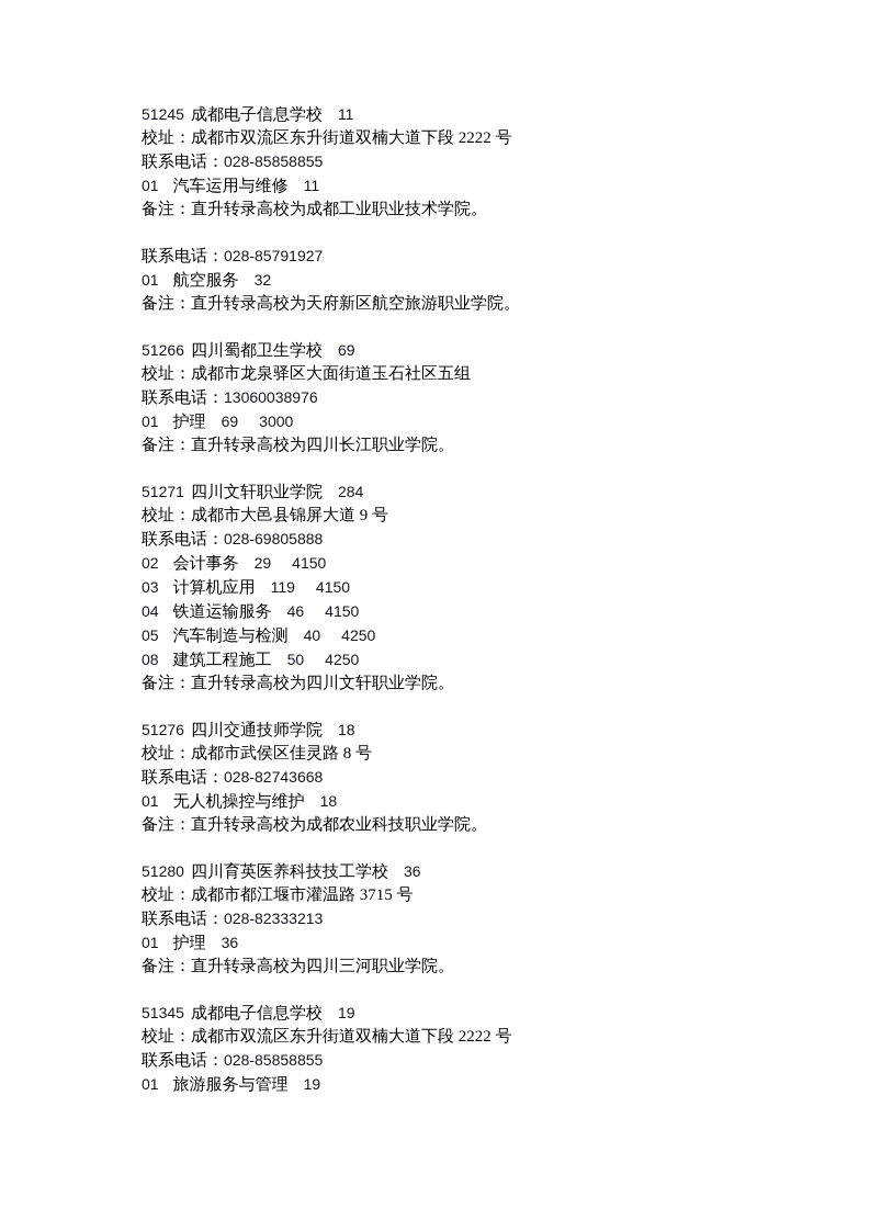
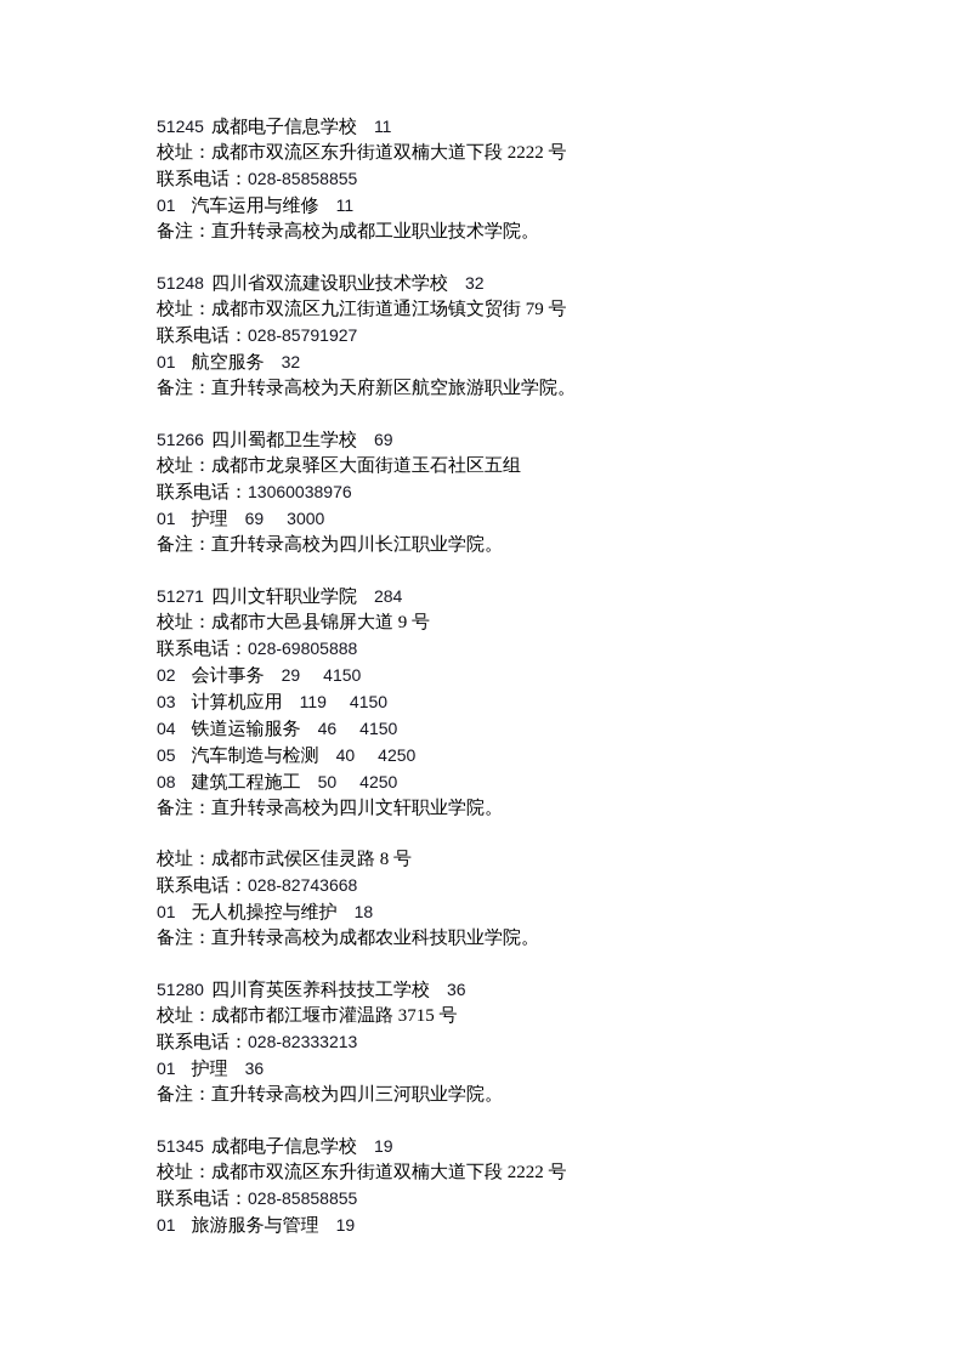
  51245 成都电子信息学校 11
  校址：成都市双流区东升街道双楠大道下段 2222 号
  联系电话：028-85858855
  01 汽车运用与维修 11
  备注：直升转录高校为成都工业职业技术学院。
+ 51248 四川省双流建设职业技术学校 32
+ 校址：成都市双流区九江街道通江场镇文贸街 79 号
  联系电话：028-85791927
  01 航空服务 32
  备注：直升转录高校为天府新区航空旅游职业学院。
  51266 四川蜀都卫生学校 69
  校址：成都市龙泉驿区大面街道玉石社区五组
  联系电话：13060038976
  01 护理 69 3000
  备注：直升转录高校为四川长江职业学院。
  51271 四川文轩职业学院 284
  校址：成都市大邑县锦屏大道 9 号
  联系电话：028-69805888
  02 会计事务 29 4150
  03 计算机应用 119 4150
  04 铁道运输服务 46 4150
  05 汽车制造与检测 40 4250
  08 建筑工程施工 50 4250
  备注：直升转录高校为四川文轩职业学院。
- 51276 四川交通技师学院 18
  校址：成都市武侯区佳灵路 8 号
  联系电话：028-82743668
  01 无人机操控与维护 18
  备注：直升转录高校为成都农业科技职业学院。
  51280 四川育英医养科技技工学校 36
  校址：成都市都江堰市灌温路 3715 号
  联系电话：028-82333213
  01 护理 36
  备注：直升转录高校为四川三河职业学院。
  51345 成都电子信息学校 19
  校址：成都市双流区东升街道双楠大道下段 2222 号
  联系电话：028-85858855
  01 旅游服务与管理 19
